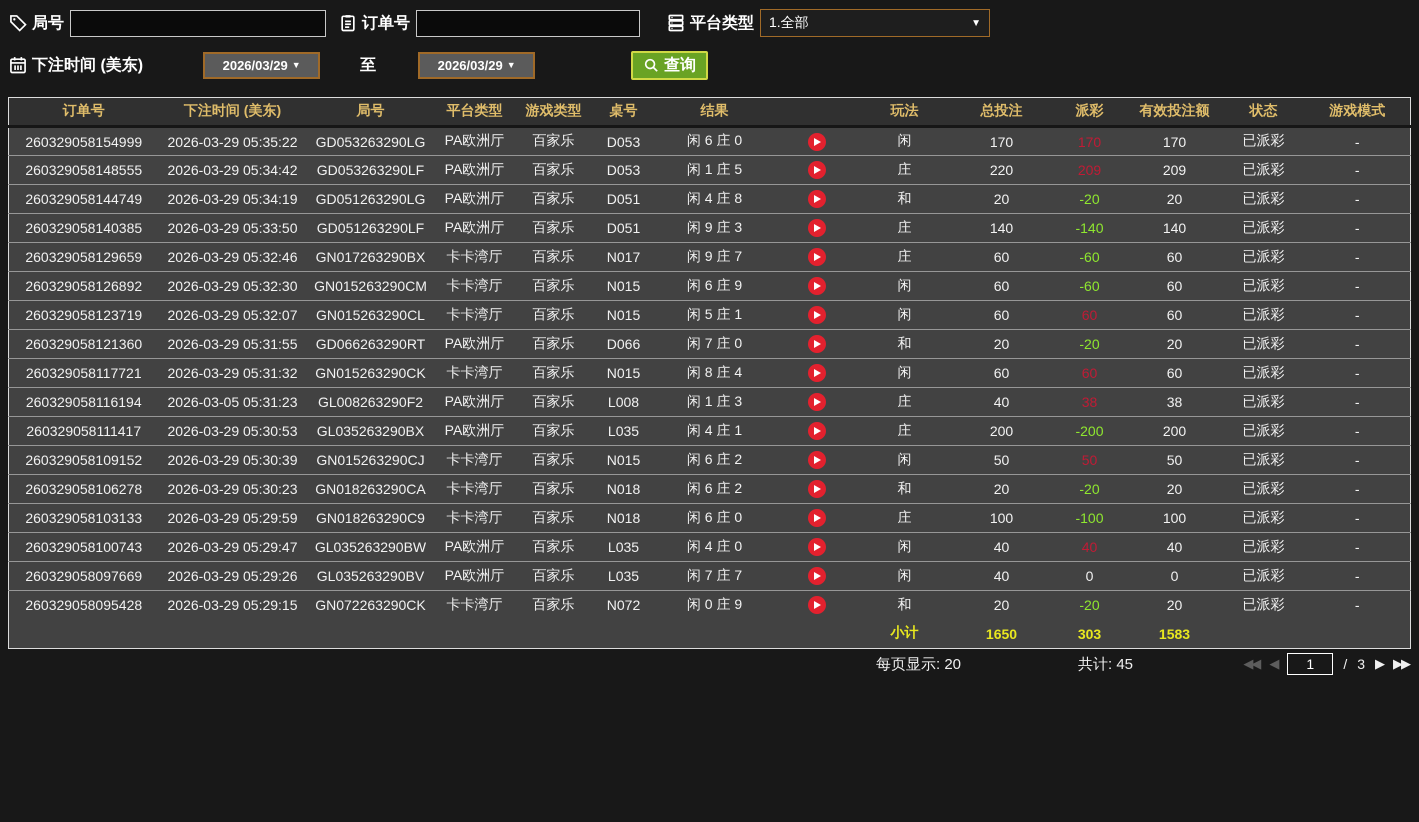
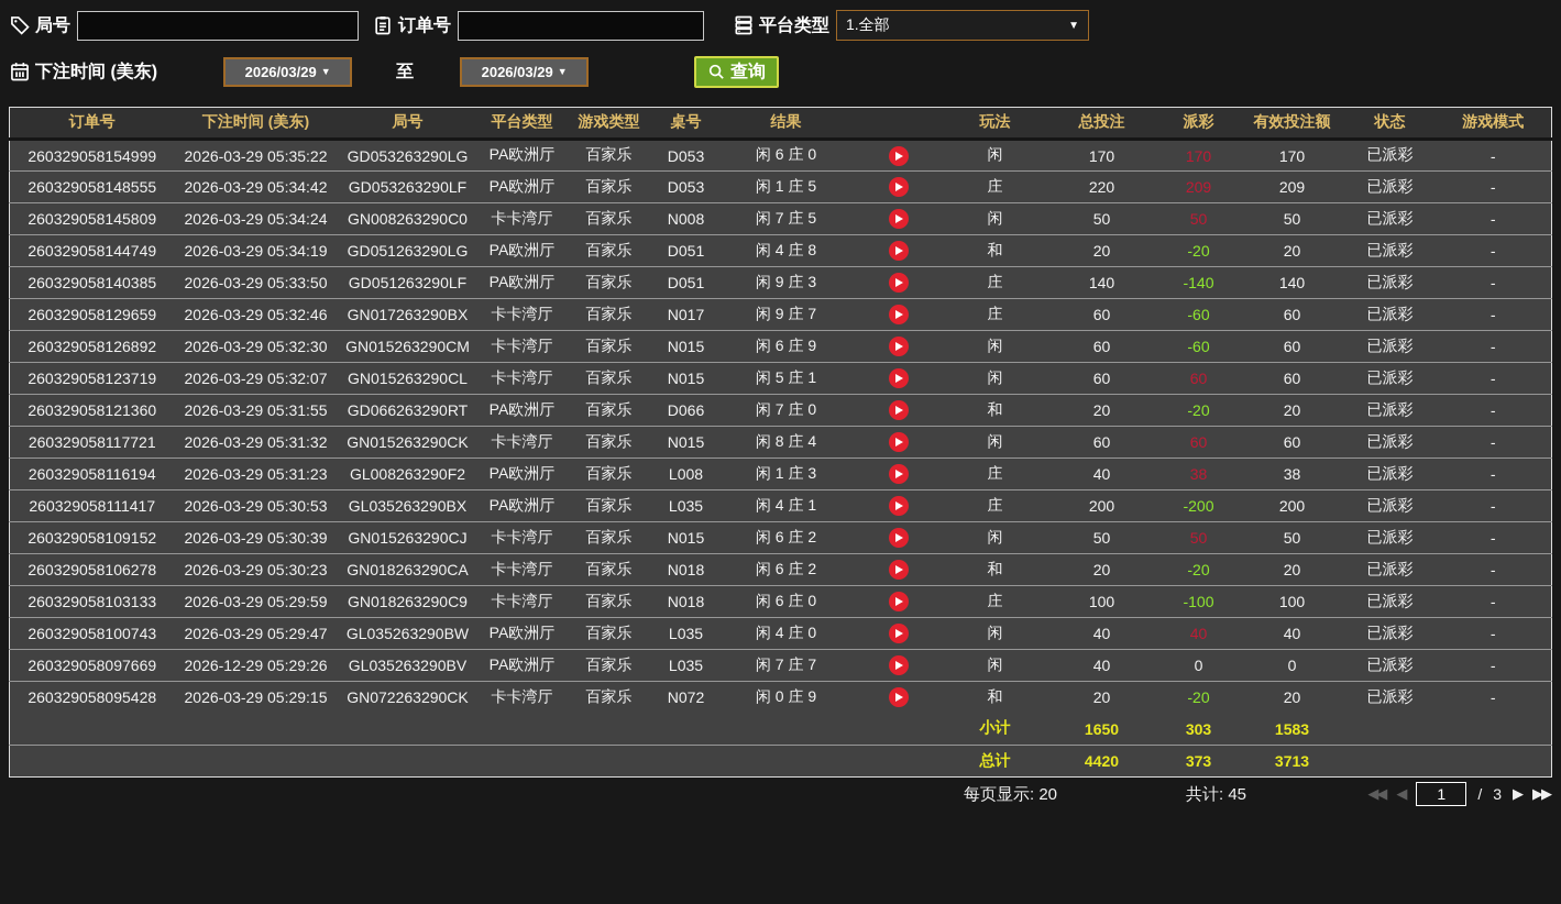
  局号
  订单号
  平台类型
  1.全部
  ▼
  下注时间 (美东)
  2026/03/29
  ▼
  至
  2026/03/29
  ▼
  查询
  订单号	下注时间 (美东)	局号	平台类型	游戏类型	桌号	结果		玩法	总投注	派彩	有效投注额	状态	游戏模式
  260329058154999	2026-03-29 05:35:22	GD053263290LG	PA欧洲厅	百家乐	D053	闲 6 庄 0		闲	170	170	170	已派彩	-
  260329058148555	2026-03-29 05:34:42	GD053263290LF	PA欧洲厅	百家乐	D053	闲 1 庄 5		庄	220	209	209	已派彩	-
+ 260329058145809	2026-03-29 05:34:24	GN008263290C0	卡卡湾厅	百家乐	N008	闲 7 庄 5		闲	50	50	50	已派彩	-
  260329058144749	2026-03-29 05:34:19	GD051263290LG	PA欧洲厅	百家乐	D051	闲 4 庄 8		和	20	-20	20	已派彩	-
  260329058140385	2026-03-29 05:33:50	GD051263290LF	PA欧洲厅	百家乐	D051	闲 9 庄 3		庄	140	-140	140	已派彩	-
  260329058129659	2026-03-29 05:32:46	GN017263290BX	卡卡湾厅	百家乐	N017	闲 9 庄 7		庄	60	-60	60	已派彩	-
  260329058126892	2026-03-29 05:32:30	GN015263290CM	卡卡湾厅	百家乐	N015	闲 6 庄 9		闲	60	-60	60	已派彩	-
  260329058123719	2026-03-29 05:32:07	GN015263290CL	卡卡湾厅	百家乐	N015	闲 5 庄 1		闲	60	60	60	已派彩	-
  260329058121360	2026-03-29 05:31:55	GD066263290RT	PA欧洲厅	百家乐	D066	闲 7 庄 0		和	20	-20	20	已派彩	-
  260329058117721	2026-03-29 05:31:32	GN015263290CK	卡卡湾厅	百家乐	N015	闲 8 庄 4		闲	60	60	60	已派彩	-
- 260329058116194	2026-03-05 05:31:23	GL008263290F2	PA欧洲厅	百家乐	L008	闲 1 庄 3		庄	40	38	38	已派彩	-
+ 260329058116194	2026-03-29 05:31:23	GL008263290F2	PA欧洲厅	百家乐	L008	闲 1 庄 3		庄	40	38	38	已派彩	-
  260329058111417	2026-03-29 05:30:53	GL035263290BX	PA欧洲厅	百家乐	L035	闲 4 庄 1		庄	200	-200	200	已派彩	-
  260329058109152	2026-03-29 05:30:39	GN015263290CJ	卡卡湾厅	百家乐	N015	闲 6 庄 2		闲	50	50	50	已派彩	-
  260329058106278	2026-03-29 05:30:23	GN018263290CA	卡卡湾厅	百家乐	N018	闲 6 庄 2		和	20	-20	20	已派彩	-
  260329058103133	2026-03-29 05:29:59	GN018263290C9	卡卡湾厅	百家乐	N018	闲 6 庄 0		庄	100	-100	100	已派彩	-
  260329058100743	2026-03-29 05:29:47	GL035263290BW	PA欧洲厅	百家乐	L035	闲 4 庄 0		闲	40	40	40	已派彩	-
- 260329058097669	2026-03-29 05:29:26	GL035263290BV	PA欧洲厅	百家乐	L035	闲 7 庄 7		闲	40	0	0	已派彩	-
+ 260329058097669	2026-12-29 05:29:26	GL035263290BV	PA欧洲厅	百家乐	L035	闲 7 庄 7		闲	40	0	0	已派彩	-
  260329058095428	2026-03-29 05:29:15	GN072263290CK	卡卡湾厅	百家乐	N072	闲 0 庄 9		和	20	-20	20	已派彩	-
  	小计	1650	303	1583
+ 	总计	4420	373	3713
  每页显示: 20
  共计: 45
  ◀◀
  ◀
  1
  /
  3
  ▶
  ▶▶
